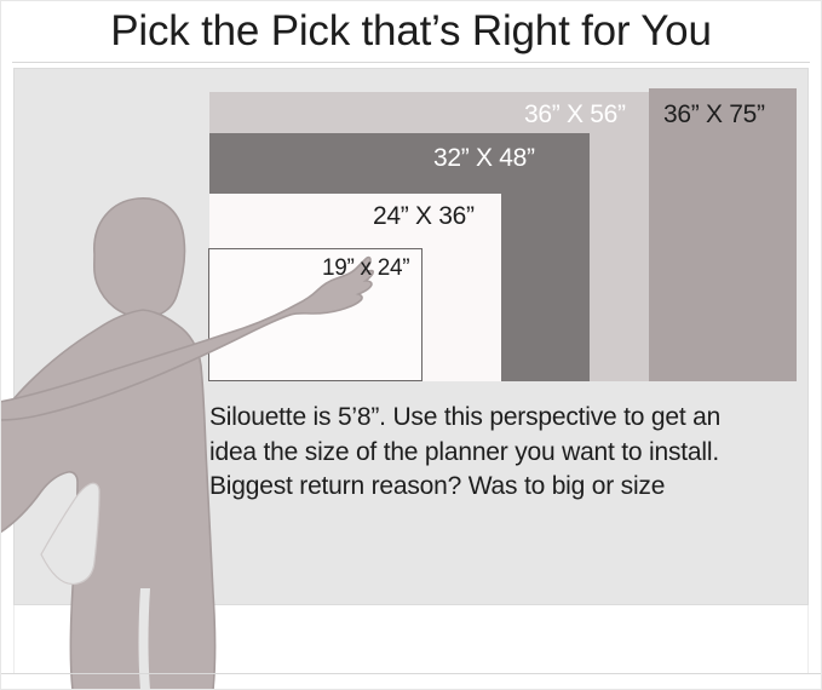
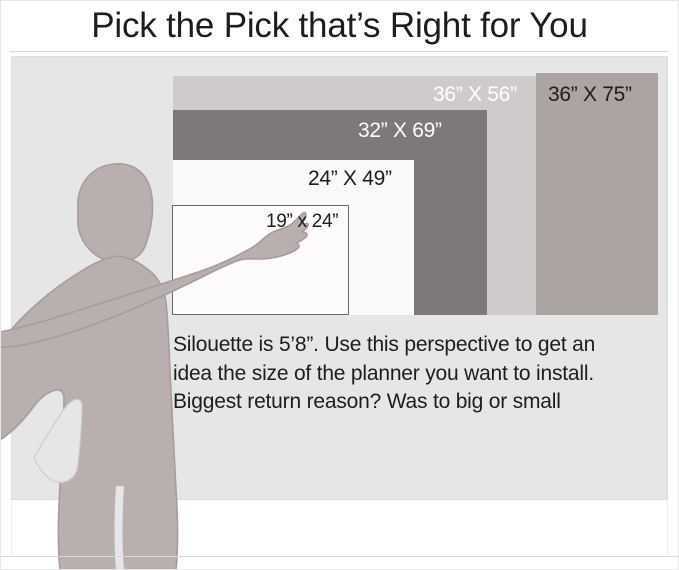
  Pick the Pick that’s Right for You
  36” X 75”
  36” X 56”
- 32” X 48”
+ 32” X 69”
- 24” X 36”
+ 24” X 49”
  19” x 24”
  Silouette is 5’8”. Use this perspective to get an
  idea the size of the planner you want to install.
- Biggest return reason? Was to big or size
+ Biggest return reason? Was to big or small
